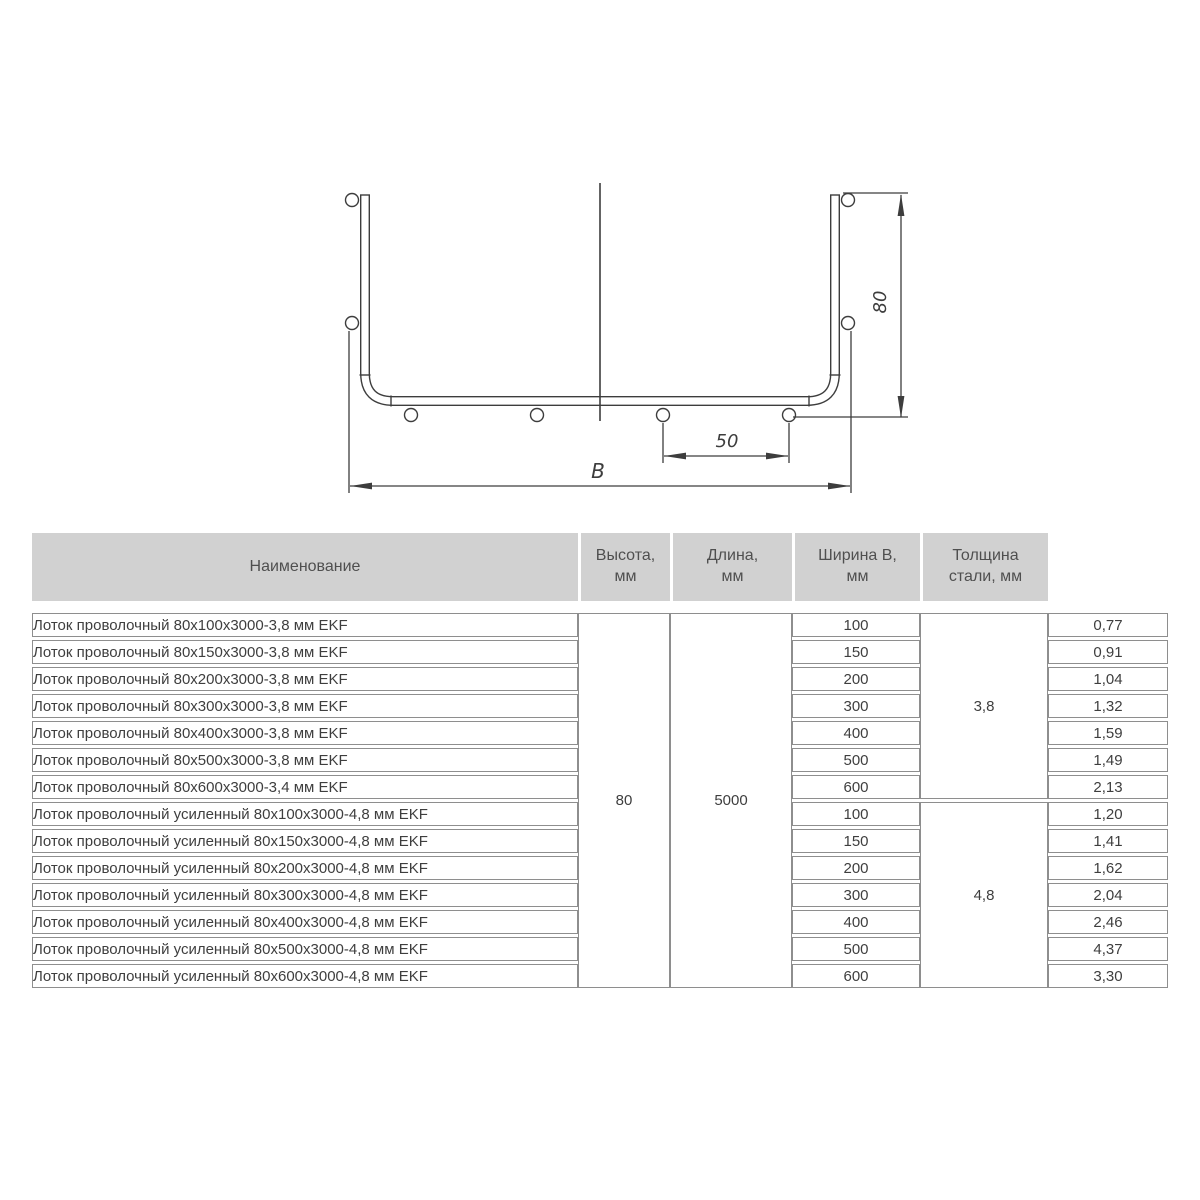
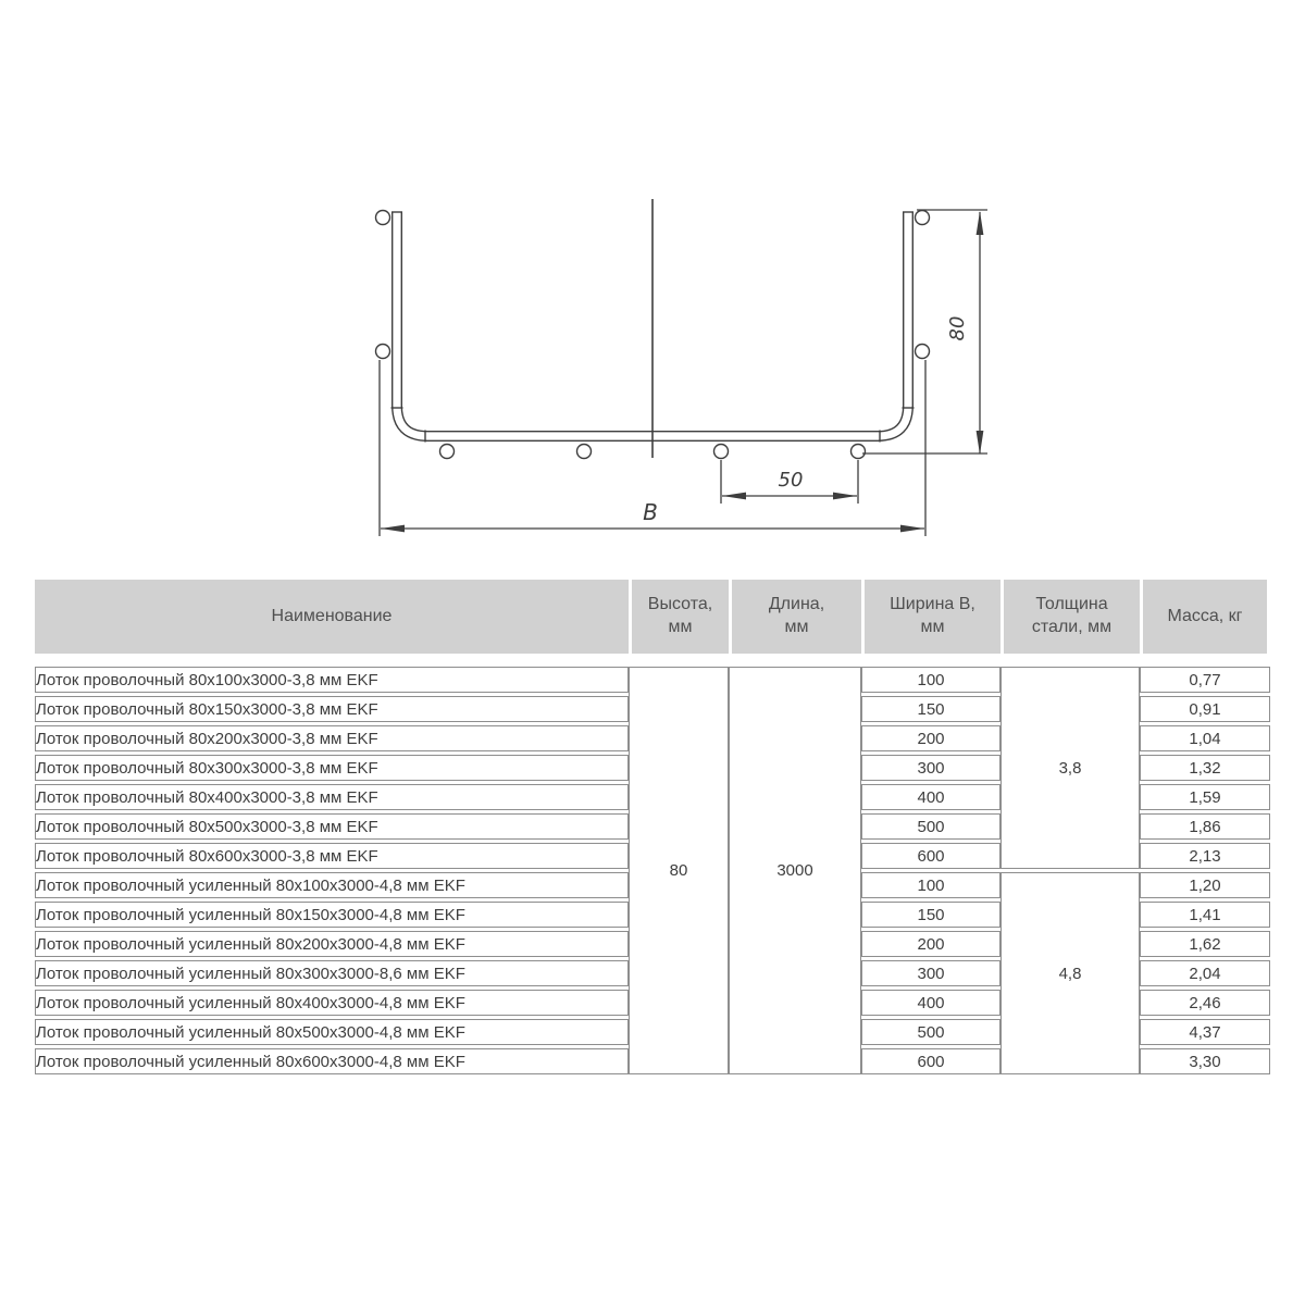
  50
  B
  Наименование
  Высота,
  мм
  Длина,
  мм
  Ширина В,
  мм
  Толщина
  стали, мм
+ Масса, кг
- Лоток проволочный 80x100x3000-3,8 мм EKF	80	5000	100	3,8	0,77
+ Лоток проволочный 80x100x3000-3,8 мм EKF	80	3000	100	3,8	0,77
  Лоток проволочный 80x150x3000-3,8 мм EKF	150	0,91
  Лоток проволочный 80x200x3000-3,8 мм EKF	200	1,04
  Лоток проволочный 80x300x3000-3,8 мм EKF	300	1,32
  Лоток проволочный 80x400x3000-3,8 мм EKF	400	1,59
- Лоток проволочный 80x500x3000-3,8 мм EKF	500	1,49
+ Лоток проволочный 80x500x3000-3,8 мм EKF	500	1,86
- Лоток проволочный 80x600x3000-3,4 мм EKF	600	2,13
+ Лоток проволочный 80x600x3000-3,8 мм EKF	600	2,13
  Лоток проволочный усиленный 80x100x3000-4,8 мм EKF	100	4,8	1,20
  Лоток проволочный усиленный 80x150x3000-4,8 мм EKF	150	1,41
  Лоток проволочный усиленный 80x200x3000-4,8 мм EKF	200	1,62
- Лоток проволочный усиленный 80x300x3000-4,8 мм EKF	300	2,04
+ Лоток проволочный усиленный 80x300x3000-8,6 мм EKF	300	2,04
  Лоток проволочный усиленный 80x400x3000-4,8 мм EKF	400	2,46
  Лоток проволочный усиленный 80x500x3000-4,8 мм EKF	500	4,37
  Лоток проволочный усиленный 80x600x3000-4,8 мм EKF	600	3,30
